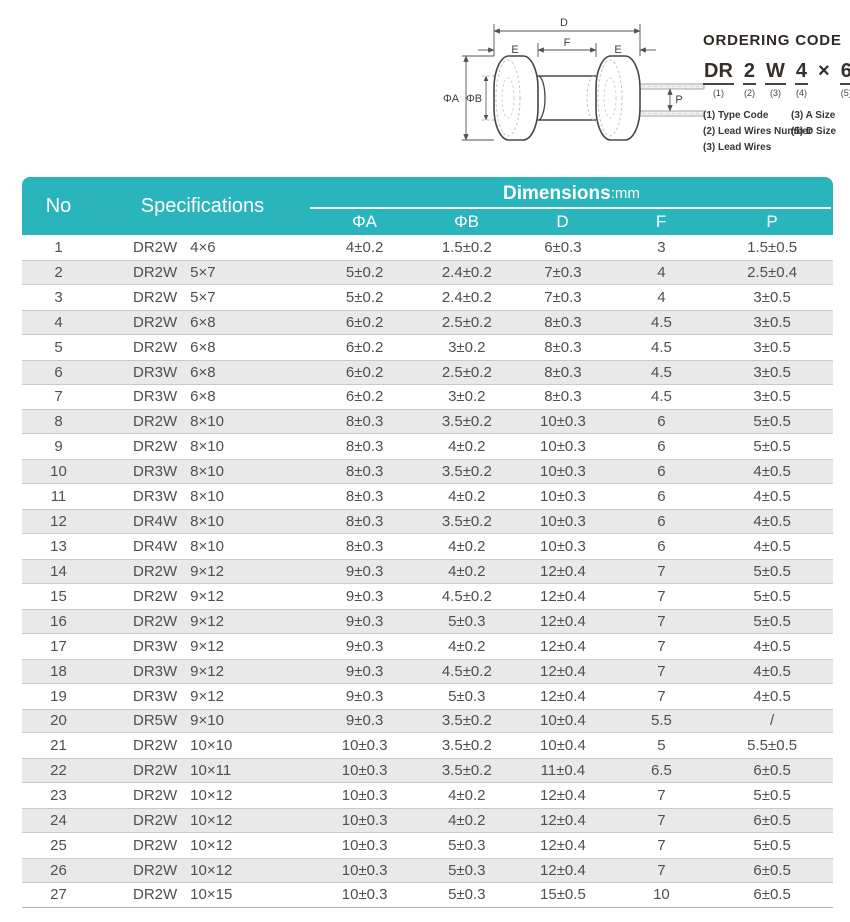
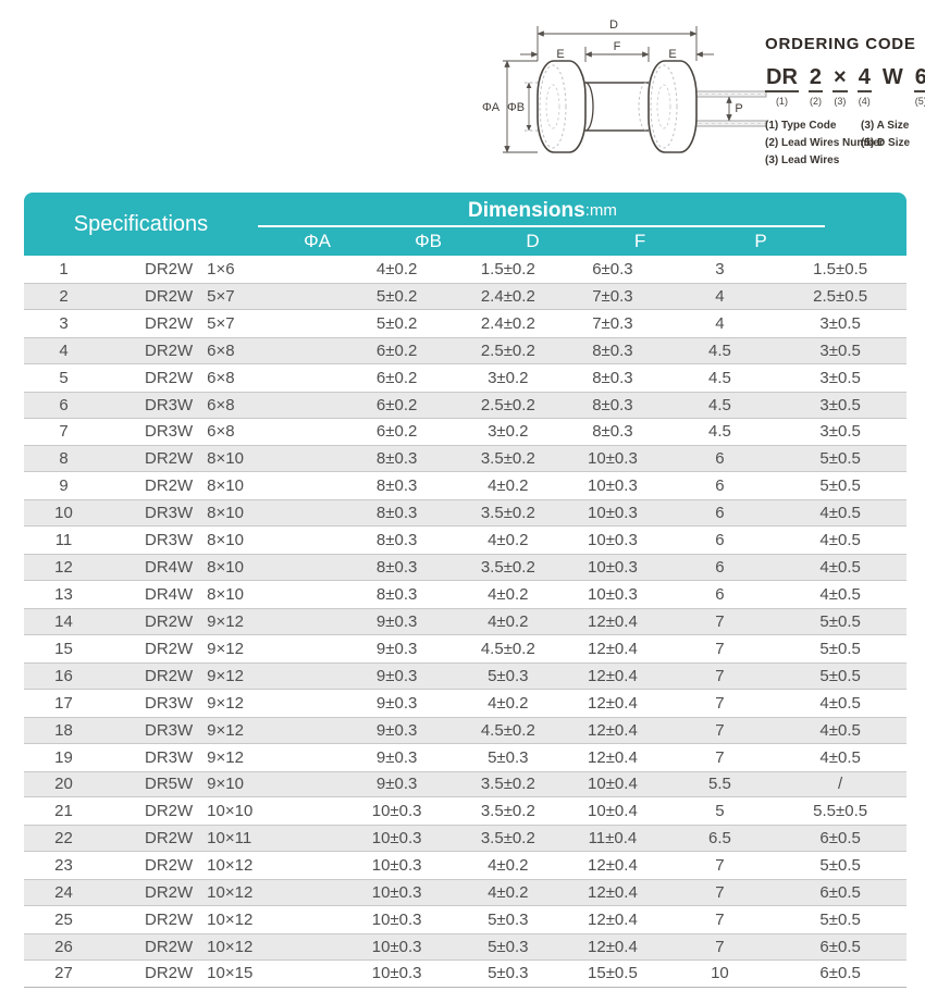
  D
  E
  F
  E
  ΦA
  ΦB
  P
  ORDERING CODE
  DR
  (1)
  2
  (2)
- W
+ ×
  (3)
  4
  (4)
- ×
+ W
  6
  (1) Type Code
  (2) Lead Wires Nu
  (3) Lead Wires
  (3) A Size
  (5) D Size
- No
  Specifications
  Dimensions
  :mm
  ΦA
  ΦB
  D
  F
  P
  1
  DR2W
- 4×6
+ 1×6
  4±0.2
  1.5±0.2
  6±0.3
  3
  1.5±0.5
  2
  DR2W
  5×7
  5±0.2
  2.4±0.2
  7±0.3
  4
- 2.5±0.4
+ 2.5±0.5
  3
  DR2W
  5×7
  5±0.2
  2.4±0.2
  7±0.3
  4
  3±0.5
  4
  DR2W
  6×8
  6±0.2
  2.5±0.2
  8±0.3
  4.5
  3±0.5
  5
  DR2W
  6×8
  6±0.2
  3±0.2
  8±0.3
  4.5
  3±0.5
  6
  DR3W
  6×8
  6±0.2
  2.5±0.2
  8±0.3
  4.5
  3±0.5
  7
  DR3W
  6×8
  6±0.2
  3±0.2
  8±0.3
  4.5
  3±0.5
  8
  DR2W
  8×10
  8±0.3
  3.5±0.2
  10±0.3
  6
  5±0.5
  9
  DR2W
  8×10
  8±0.3
  4±0.2
  10±0.3
  6
  5±0.5
  10
  DR3W
  8×10
  8±0.3
  3.5±0.2
  10±0.3
  6
  4±0.5
  11
  DR3W
  8×10
  8±0.3
  4±0.2
  10±0.3
  6
  4±0.5
  12
  DR4W
  8×10
  8±0.3
  3.5±0.2
  10±0.3
  6
  4±0.5
  13
  DR4W
  8×10
  8±0.3
  4±0.2
  10±0.3
  6
  4±0.5
  14
  DR2W
  9×12
  9±0.3
  4±0.2
  12±0.4
  7
  5±0.5
  15
  DR2W
  9×12
  9±0.3
  4.5±0.2
  12±0.4
  7
  5±0.5
  16
  DR2W
  9×12
  9±0.3
  5±0.3
  12±0.4
  7
  5±0.5
  17
  DR3W
  9×12
  9±0.3
  4±0.2
  12±0.4
  7
  4±0.5
  18
  DR3W
  9×12
  9±0.3
  4.5±0.2
  12±0.4
  7
  4±0.5
  19
  DR3W
  9×12
  9±0.3
  5±0.3
  12±0.4
  7
  4±0.5
  20
  DR5W
  9×10
  9±0.3
  3.5±0.2
  10±0.4
  5.5
  /
  21
  DR2W
  10×10
  10±0.3
  3.5±0.2
  10±0.4
  5
  5.5±0.5
  22
  DR2W
  10×11
  10±0.3
  3.5±0.2
  11±0.4
  6.5
  6±0.5
  23
  DR2W
  10×12
  10±0.3
  4±0.2
  12±0.4
  7
  5±0.5
  24
  DR2W
  10×12
  10±0.3
  4±0.2
  12±0.4
  7
  6±0.5
  25
  DR2W
  10×12
  10±0.3
  5±0.3
  12±0.4
  7
  5±0.5
  26
  DR2W
  10×12
  10±0.3
  5±0.3
  12±0.4
  7
  6±0.5
  27
  DR2W
  10×15
  10±0.3
  5±0.3
  15±0.5
  10
  6±0.5
